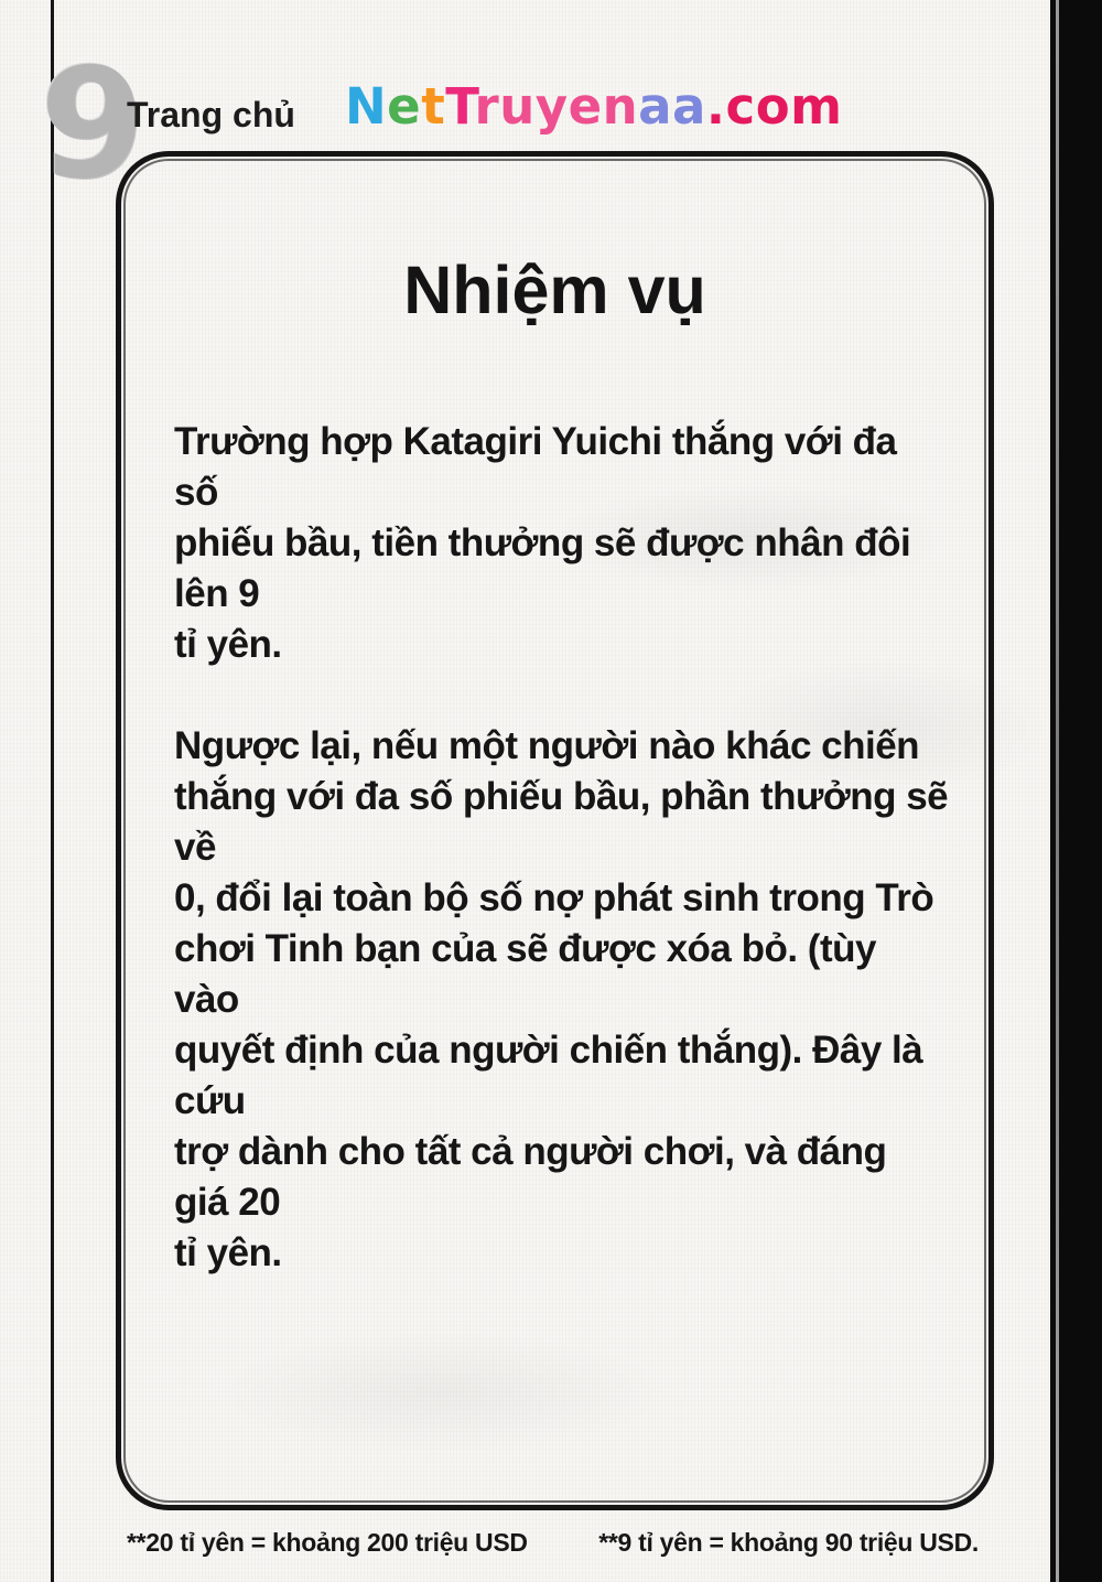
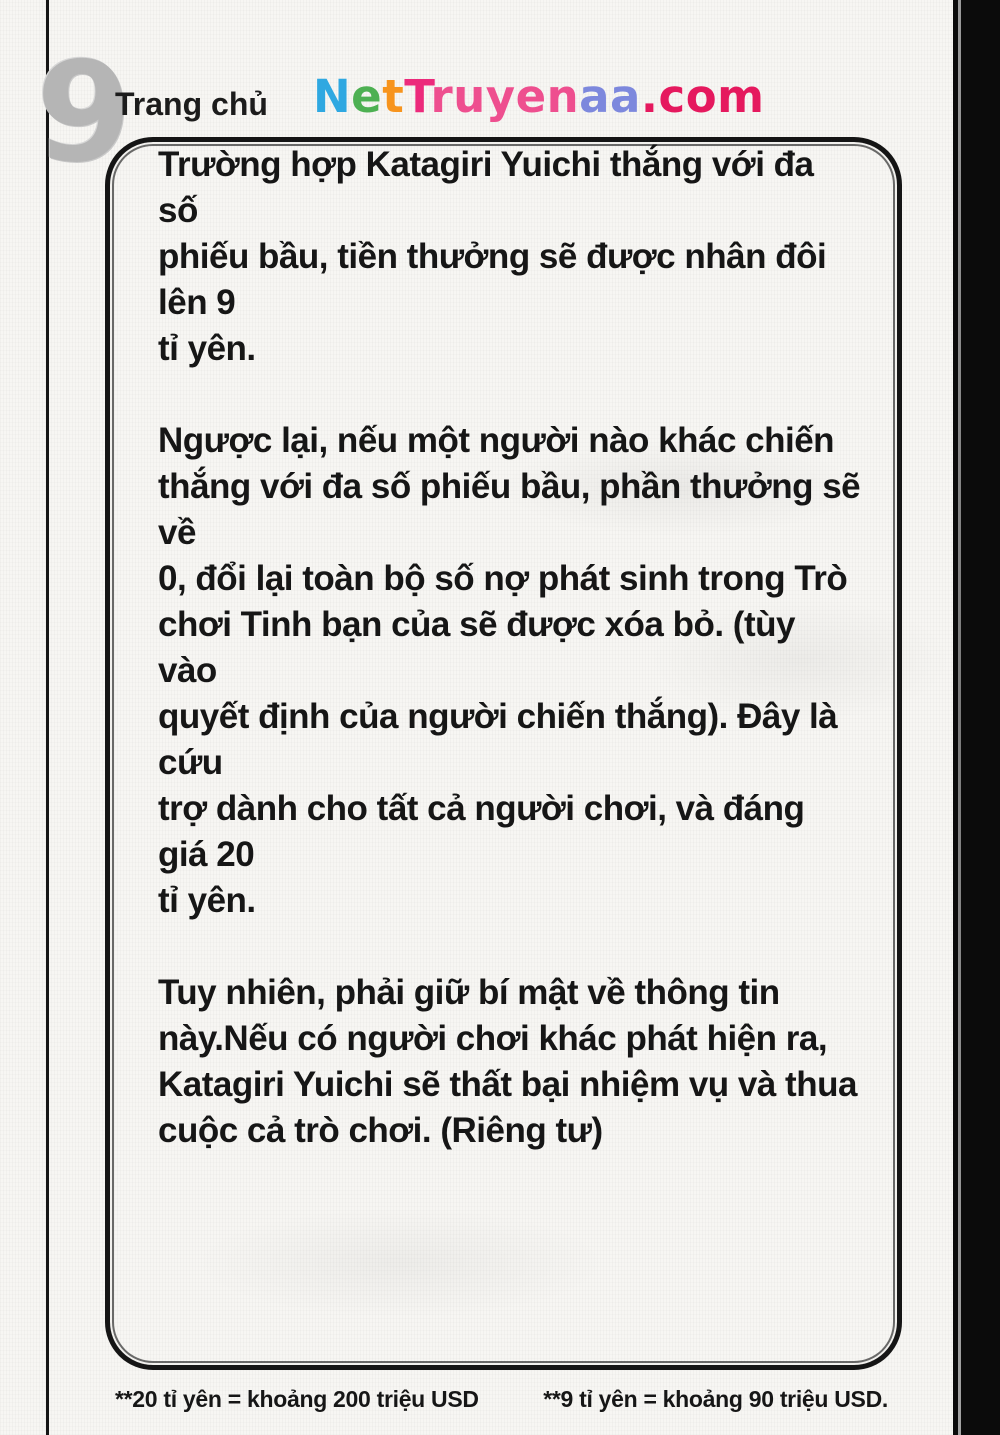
  9
  Trang chủ
  NetTruyenaa.com
- Nhiệm vụ
  Trường hợp Katagiri Yuichi thắng với đa số
  phiếu bầu, tiền thưởng sẽ được nhân đôi lên 9
  tỉ yên.
  Ngược lại, nếu một người nào khác chiến
  thắng với đa số phiếu bầu, phần thưởng sẽ về
  0, đổi lại toàn bộ số nợ phát sinh trong Trò
  chơi Tinh bạn của sẽ được xóa bỏ. (tùy vào
  quyết định của người chiến thắng). Đây là cứu
  trợ dành cho tất cả người chơi, và đáng giá 20
  tỉ yên.
+ Tuy nhiên, phải giữ bí mật về thông tin
+ này.Nếu có người chơi khác phát hiện ra,
+ Katagiri Yuichi sẽ thất bại nhiệm vụ và thua
+ cuộc cả trò chơi. (Riêng tư)
  **20 tỉ yên = khoảng 200 triệu USD
  **9 tỉ yên = khoảng 90 triệu USD.
